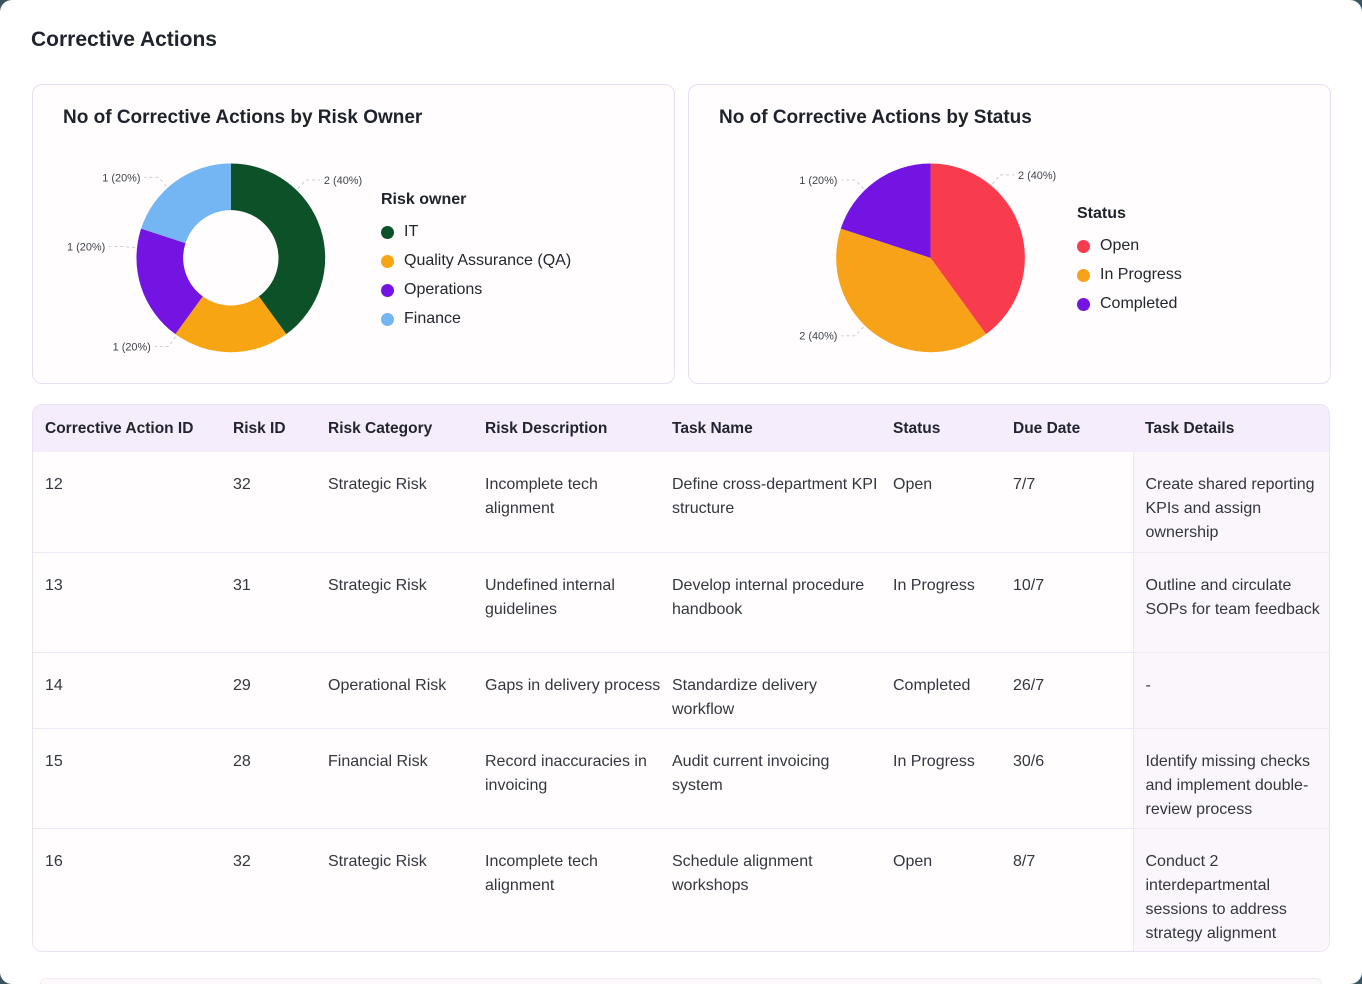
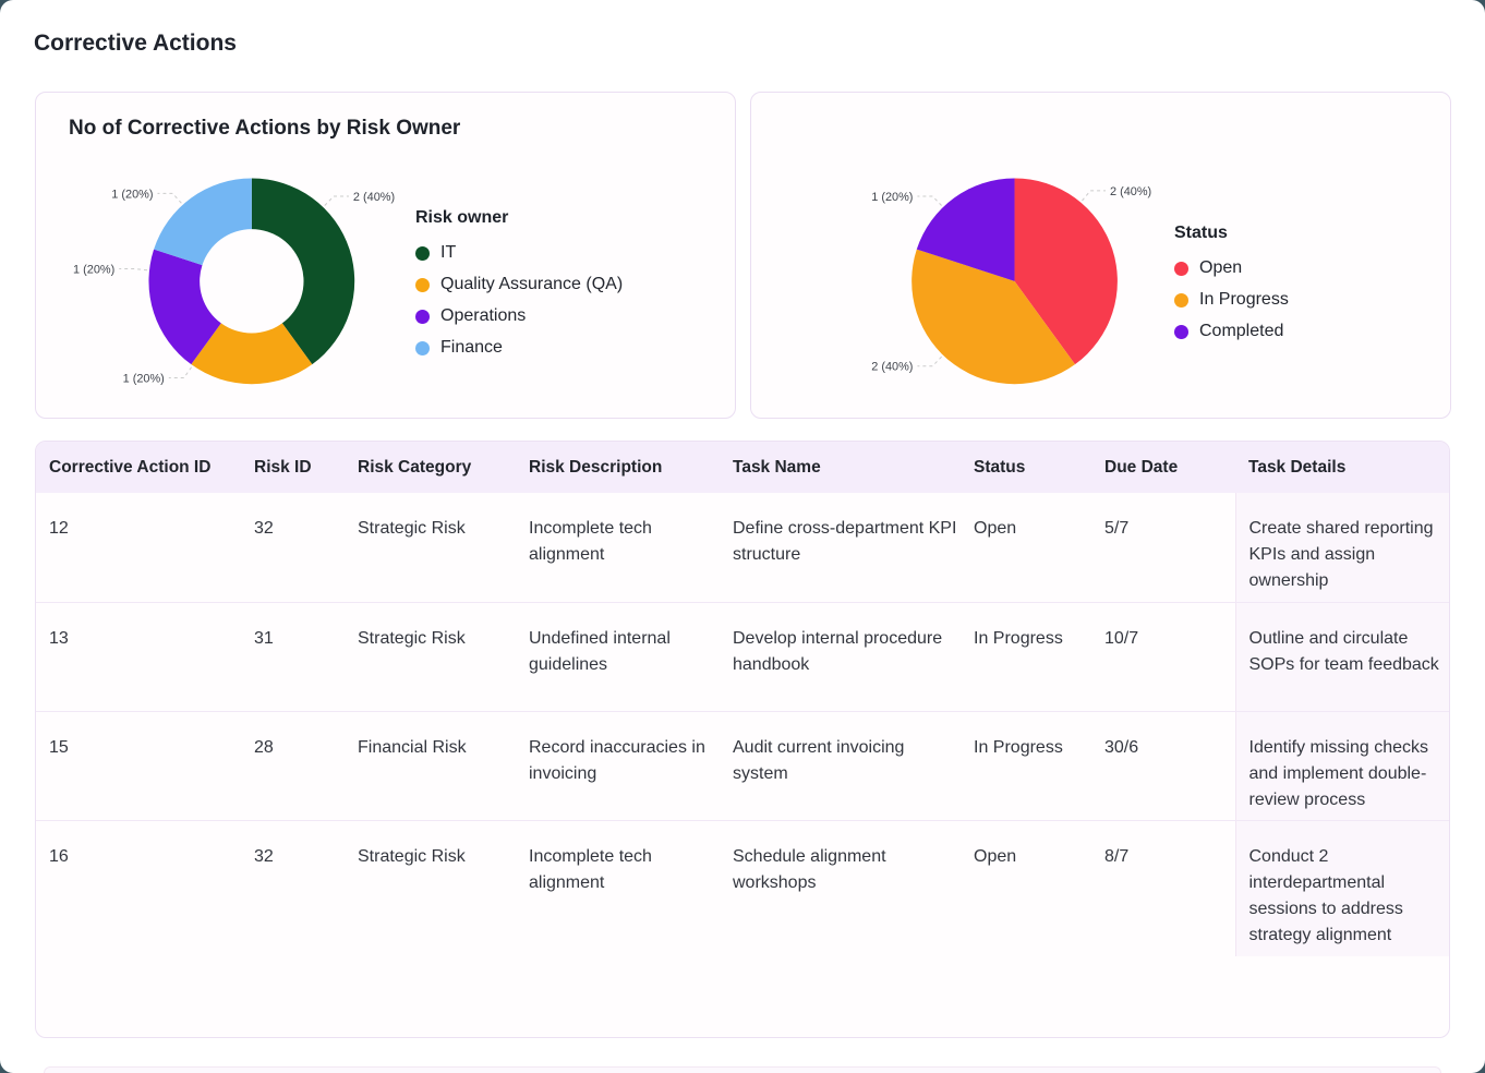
  Corrective Actions
  No of Corrective Actions by Risk Owner
  2 (40%)
  1 (20%)
  1 (20%)
  1 (20%)
  Risk owner
  IT
  Quality Assurance (QA)
  Operations
  Finance
- No of Corrective Actions by Status
  2 (40%)
  2 (40%)
  1 (20%)
  Status
  Open
  In Progress
  Completed
  Corrective Action ID	Risk ID	Risk Category	Risk Description	Task Name	Status	Due Date	Task Details
- 12	32	Strategic Risk	Incomplete tech alignment	Define cross-department KPI structure	Open	7/7	Create shared reporting KPIs and assign ownership
+ 12	32	Strategic Risk	Incomplete tech alignment	Define cross-department KPI structure	Open	5/7	Create shared reporting KPIs and assign ownership
  13	31	Strategic Risk	Undefined internal guidelines	Develop internal procedure handbook	In Progress	10/7	Outline and circulate SOPs for team feedback
- 14	29	Operational Risk	Gaps in delivery process	Standardize delivery workflow	Completed	26/7	-
  15	28	Financial Risk	Record inaccuracies in invoicing	Audit current invoicing system	In Progress	30/6	Identify missing checks and implement double-review process
  16	32	Strategic Risk	Incomplete tech alignment	Schedule alignment workshops	Open	8/7	Conduct 2 interdepartmental sessions to address strategy alignment
